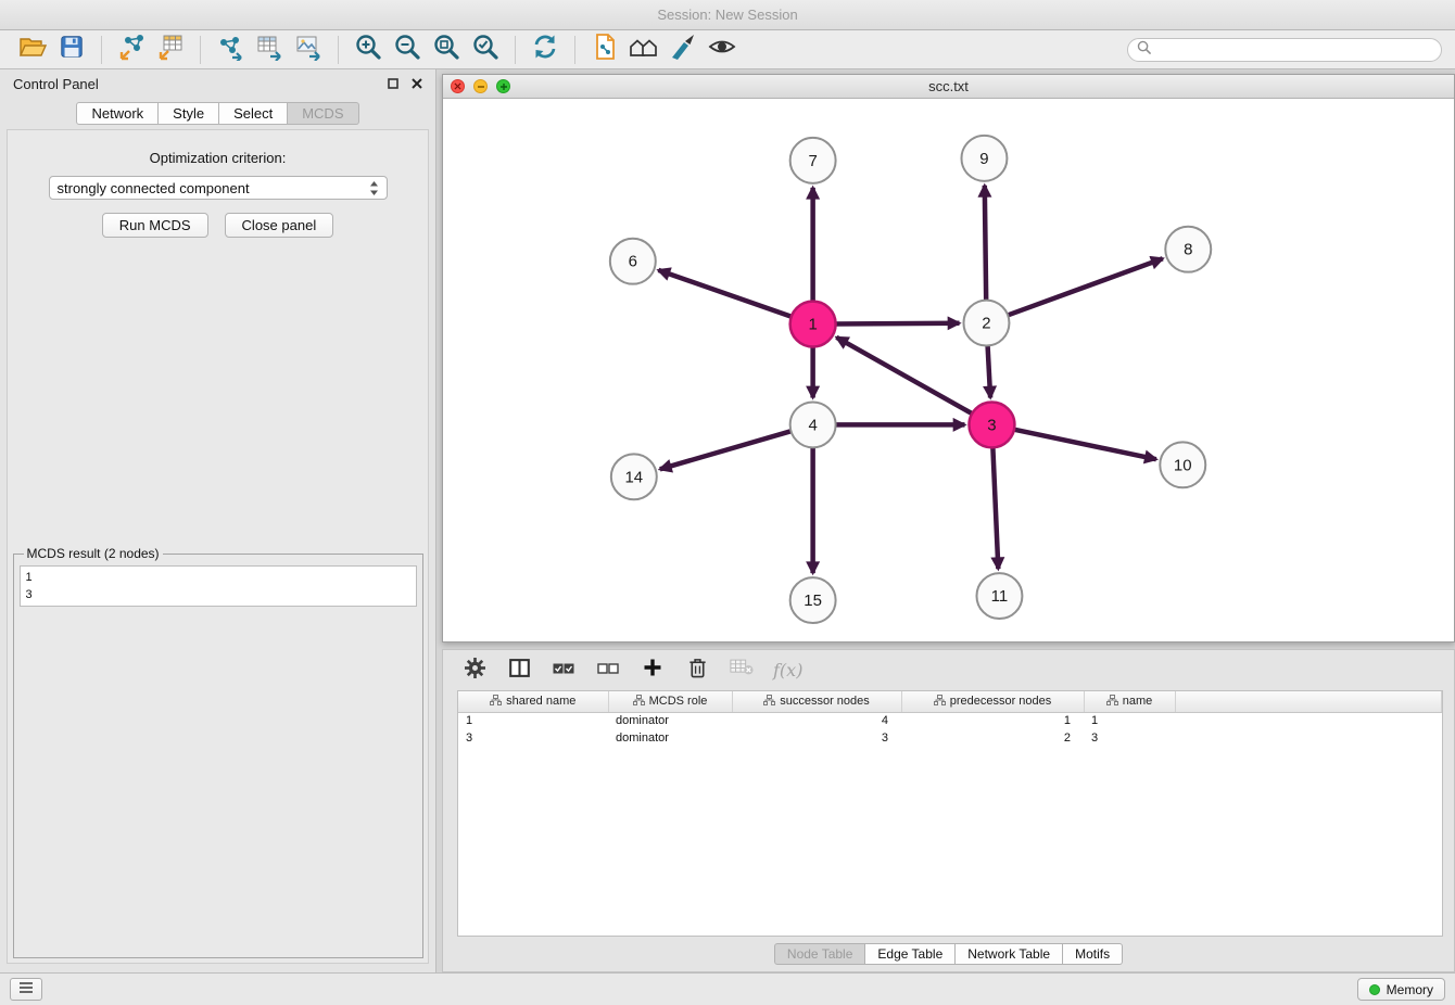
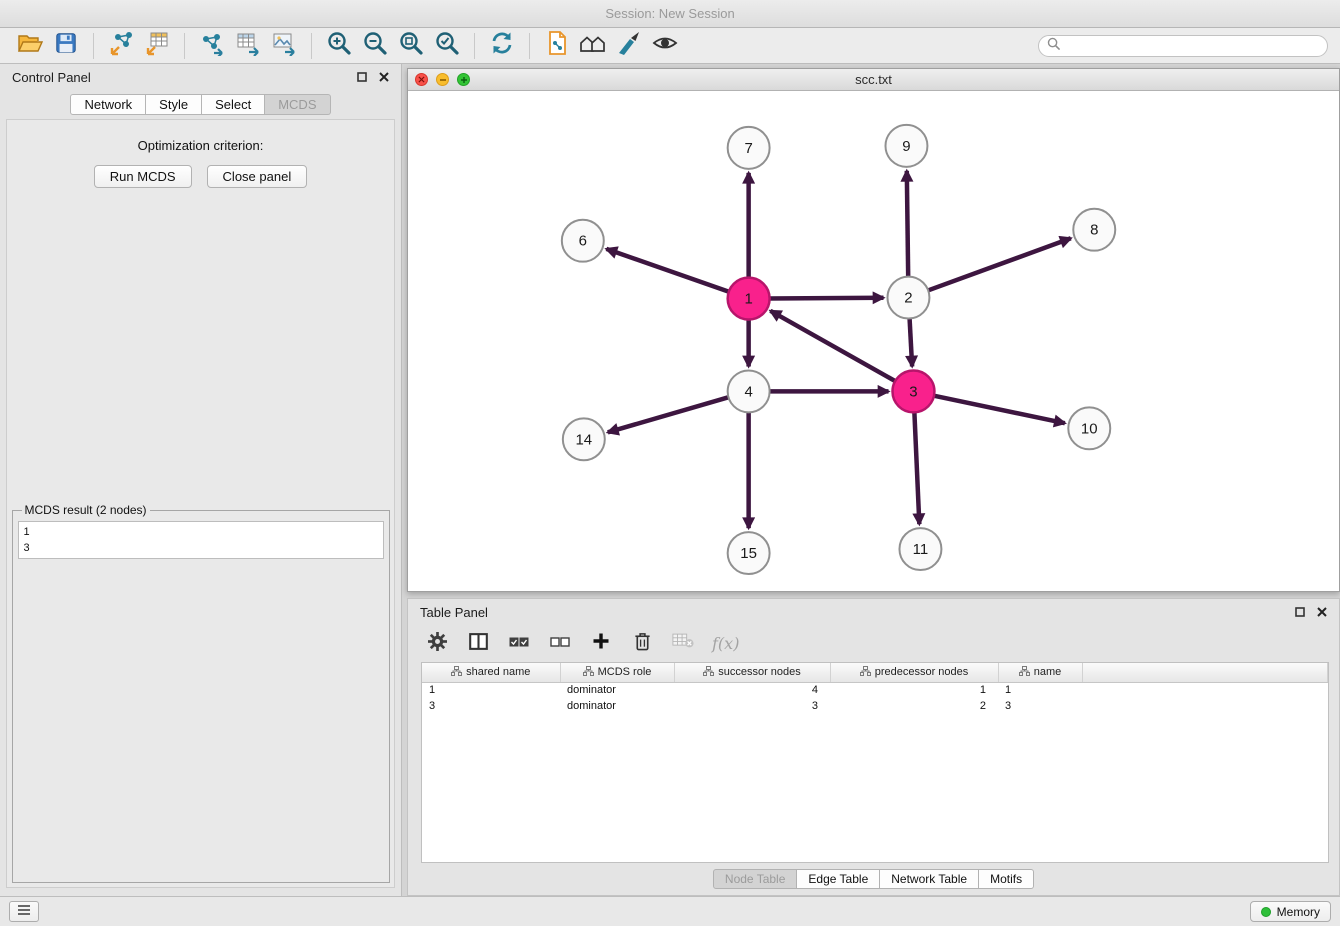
  Session: New Session
  Control Panel
  Network
  Style
  Select
  MCDS
  Optimization criterion:
- strongly connected component
  Run MCDS
  Close panel
  MCDS result (2 nodes)
  1
  3
  scc.txt
  7
  9
  6
  8
  1
  2
  4
  3
  10
  14
  15
  11
+ Table Panel
  f(x)
  shared name	MCDS role	successor nodes	predecessor nodes	name
  1	dominator	4	1	1
  3	dominator	3	2	3
  Node Table
  Edge Table
  Network Table
  Motifs
  Memory
